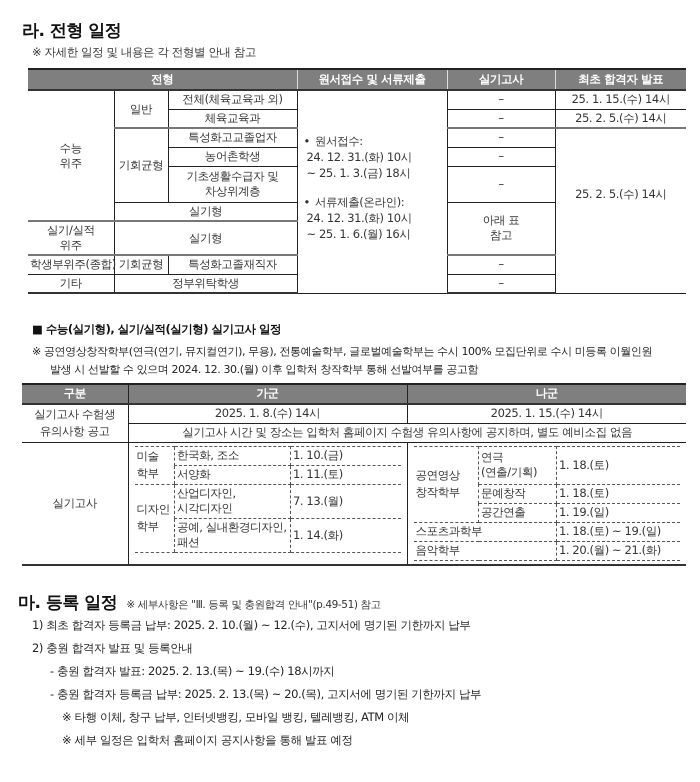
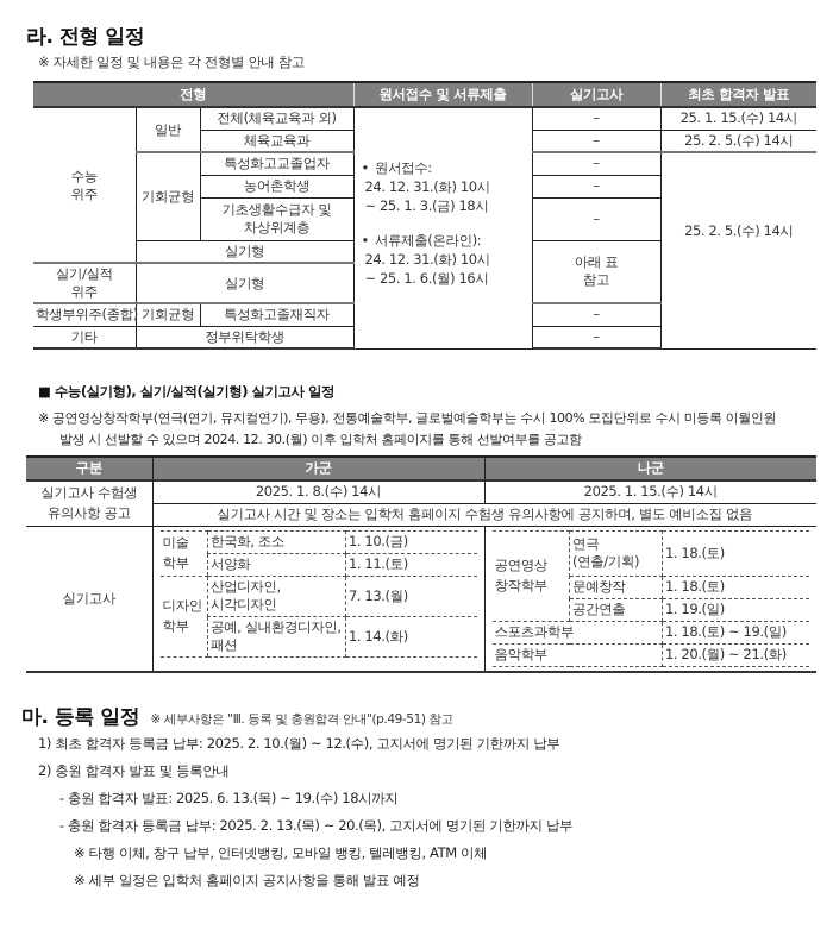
  라. 전형 일정
  ※ 자세한 일정 및 내용은 각 전형별 안내 참고
  전형	원서접수 및 서류제출	실기고사	최초 합격자 발표
  수능 위주	일반	전체(체육교육과 외)	원서접수: 24. 12. 31.(화) 10시 ~ 25. 1. 3.(금) 18시 서류제출(온라인): 24. 12. 31.(화) 10시 ~ 25. 1. 6.(월) 16시	–	25. 1. 15.(수) 14시
  체육교육과	–	25. 2. 5.(수) 14시
  기회균형	특성화고교졸업자	–	25. 2. 5.(수) 14시
  농어촌학생	–
  기초생활수급자 및 차상위계층	–
  실기형	아래 표 참고
  실기/실적 위주	실기형
  학생부위주(종합)	기회균형	특성화고졸재직자	–
  기타	정부위탁학생	–
  ■ 수능(실기형), 실기/실적(실기형) 실기고사 일정
  ※ 공연영상창작학부(연극(연기, 뮤지컬연기), 무용), 전통예술학부, 글로벌예술학부는 수시 100% 모집단위로 수시 미등록 이월인원
- 발생 시 선발할 수 있으며 2024. 12. 30.(월) 이후 입학처 창작학부 통해 선발여부를 공고함
+ 발생 시 선발할 수 있으며 2024. 12. 30.(월) 이후 입학처 홈페이지를 통해 선발여부를 공고함
  구분	가군	나군
  실기고사 수험생 유의사항 공고	2025. 1. 8.(수) 14시	2025. 1. 15.(수) 14시
  실기고사 시간 및 장소는 입학처 홈페이지 수험생 유의사항에 공지하며, 별도 예비소집 없음
  실기고사
  미술 학부	한국화, 조소	1. 10.(금)
  서양화	1. 11.(토)
  디자인 학부	산업디자인, 시각디자인	7. 13.(월)
  공예, 실내환경디자인, 패션	1. 14.(화)
  공연영상 창작학부	연극 (연출/기획)	1. 18.(토)
  문예창작	1. 18.(토)
  공간연출	1. 19.(일)
  스포츠과학부	1. 18.(토) ~ 19.(일)
  음악학부	1. 20.(월) ~ 21.(화)
  마. 등록 일정 ※ 세부사항은 "Ⅲ. 등록 및 충원합격 안내"(p.49-51) 참고
  1) 최초 합격자 등록금 납부: 2025. 2. 10.(월) ~ 12.(수), 고지서에 명기된 기한까지 납부
  2) 충원 합격자 발표 및 등록안내
- - 충원 합격자 발표: 2025. 2. 13.(목) ~ 19.(수) 18시까지
+ - 충원 합격자 발표: 2025. 6. 13.(목) ~ 19.(수) 18시까지
  - 충원 합격자 등록금 납부: 2025. 2. 13.(목) ~ 20.(목), 고지서에 명기된 기한까지 납부
  ※ 타행 이체, 창구 납부, 인터넷뱅킹, 모바일 뱅킹, 텔레뱅킹, ATM 이체
  ※ 세부 일정은 입학처 홈페이지 공지사항을 통해 발표 예정
